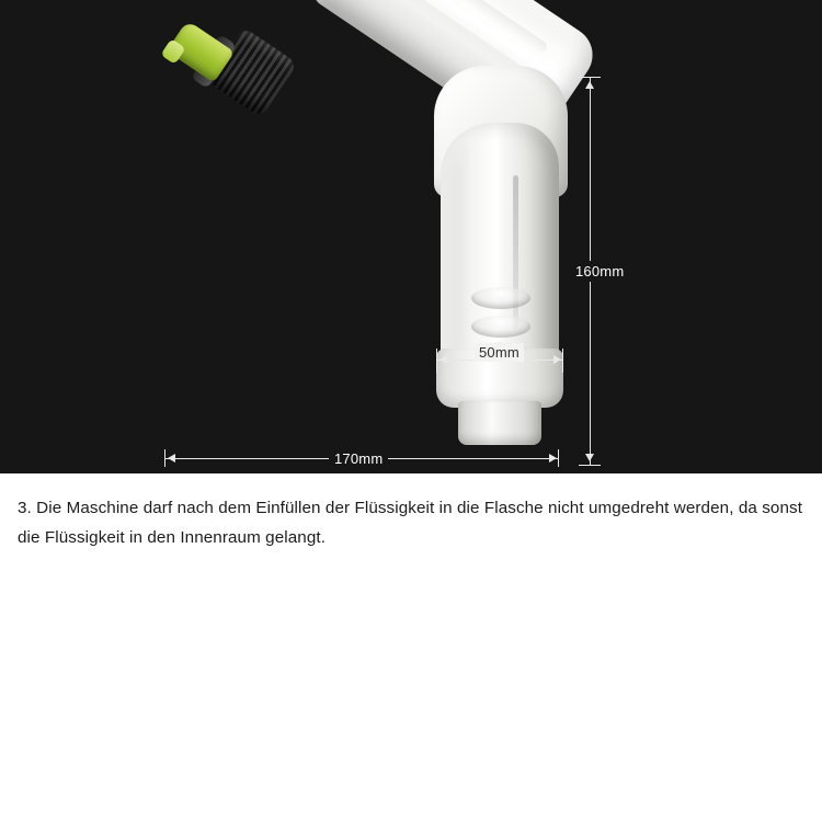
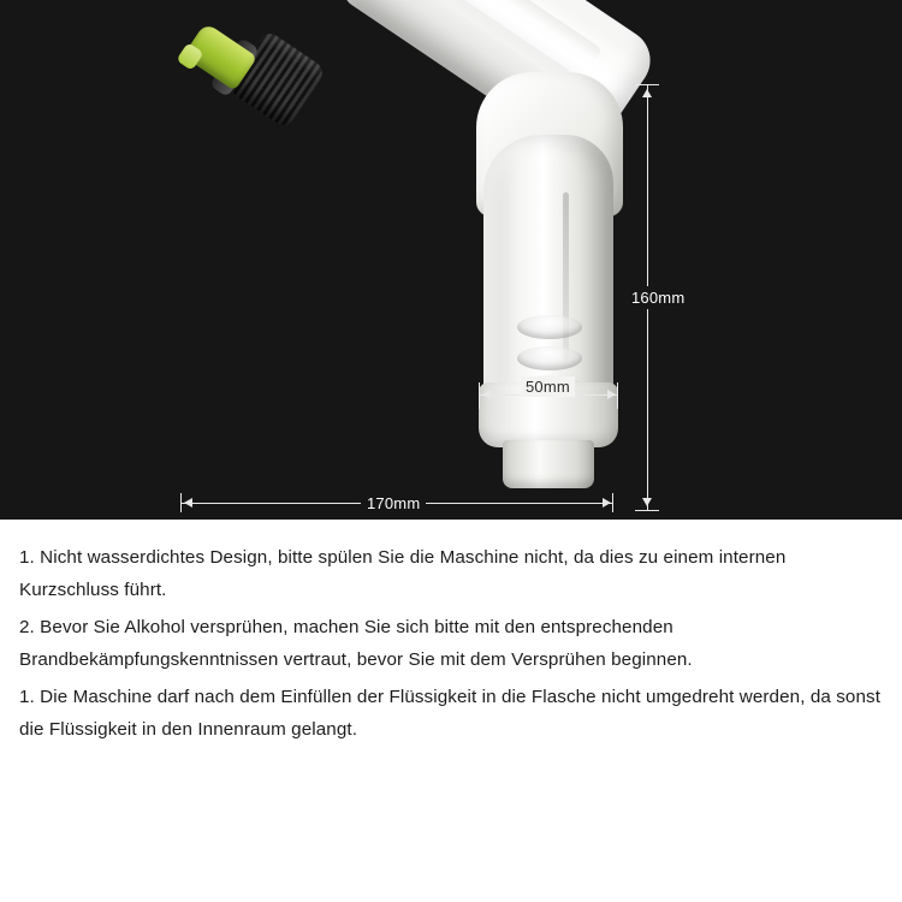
  160mm
  50mm
  170mm
+ 1. Nicht wasserdichtes Design, bitte spülen Sie die Maschine nicht, da dies zu einem internen Kurzschluss führt.
+ 2. Bevor Sie Alkohol versprühen, machen Sie sich bitte mit den entsprechenden Brandbekämpfungskenntnissen vertraut, bevor Sie mit dem Versprühen beginnen.
- 3. Die Maschine darf nach dem Einfüllen der Flüssigkeit in die Flasche nicht umgedreht werden, da sonst die Flüssigkeit in den Innenraum gelangt.
+ 1. Die Maschine darf nach dem Einfüllen der Flüssigkeit in die Flasche nicht umgedreht werden, da sonst die Flüssigkeit in den Innenraum gelangt.
